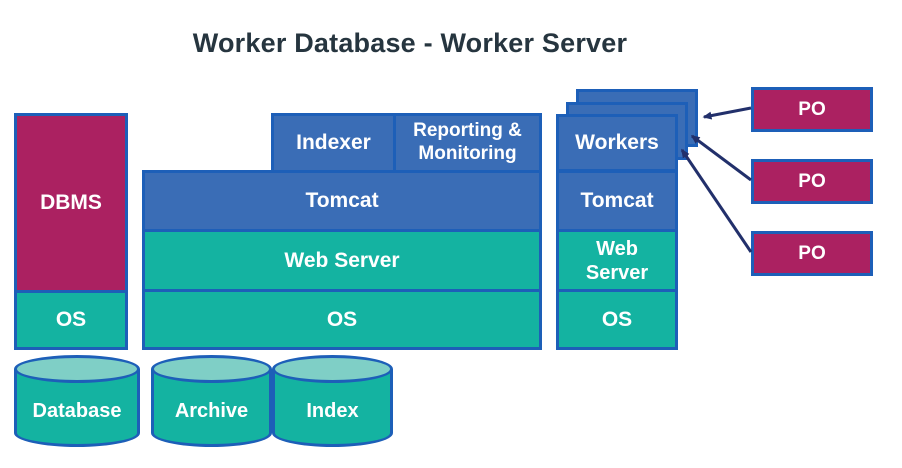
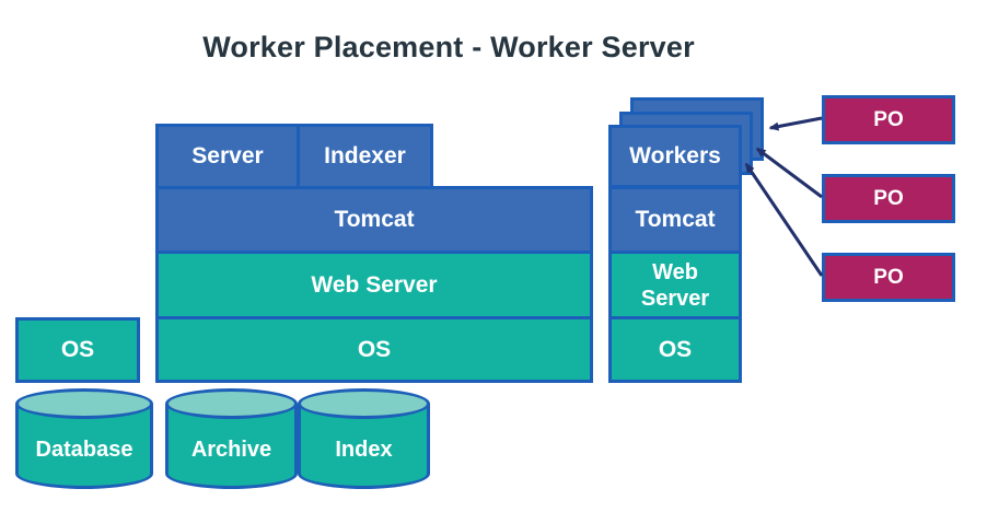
- Worker Database - Worker Server
+ Worker Placement - Worker Server
- DBMS
  OS
  Database
+ Server
  Indexer
- Reporting & Monitoring
  Tomcat
  Web Server
  OS
  Archive
  Index
  Workers
  Tomcat
  Web Server
  OS
  PO
  PO
  PO
